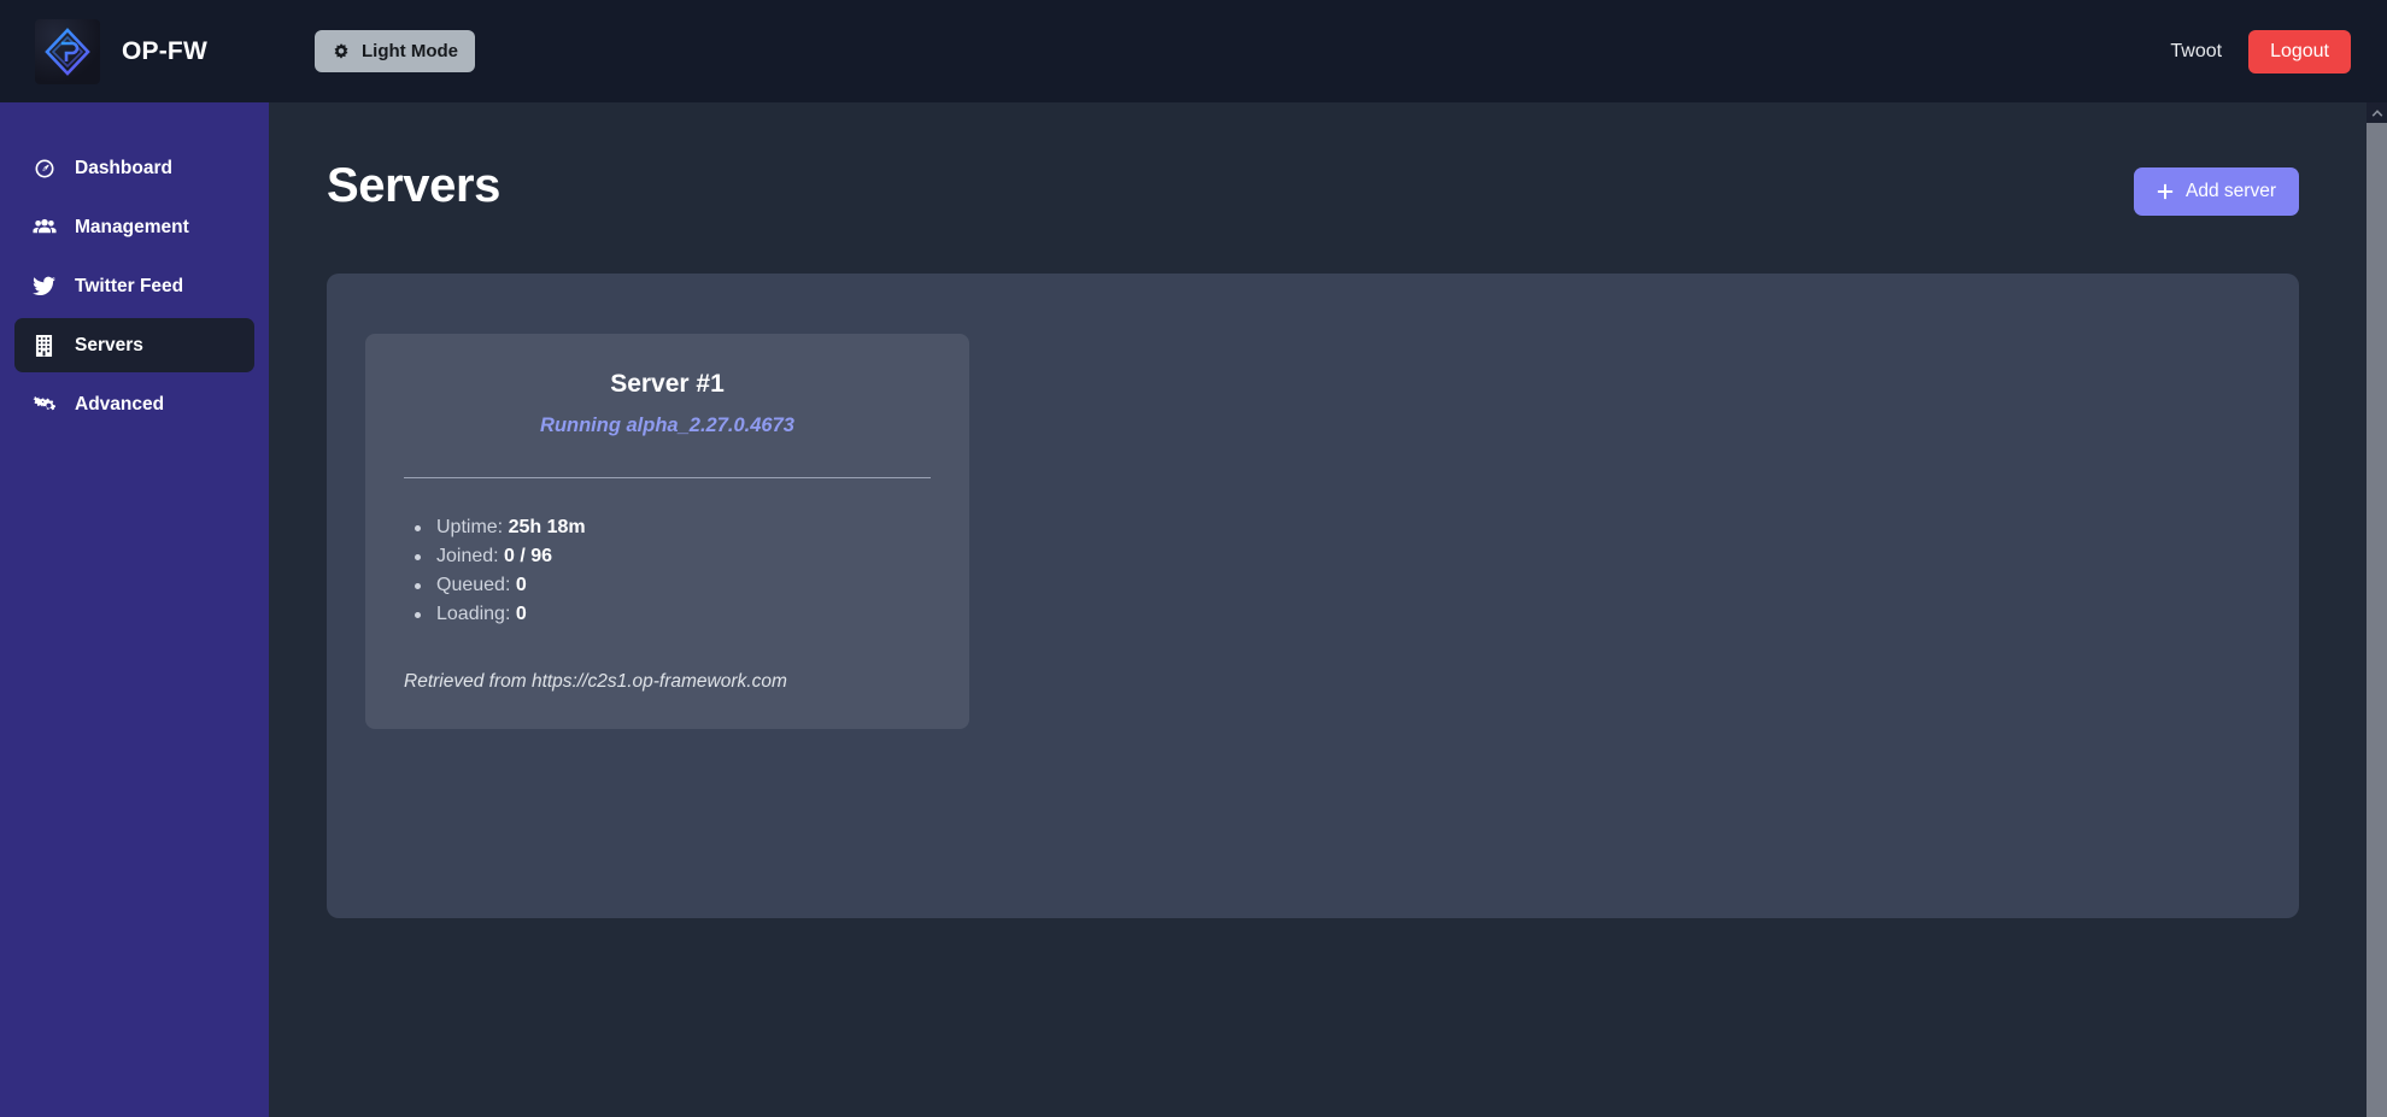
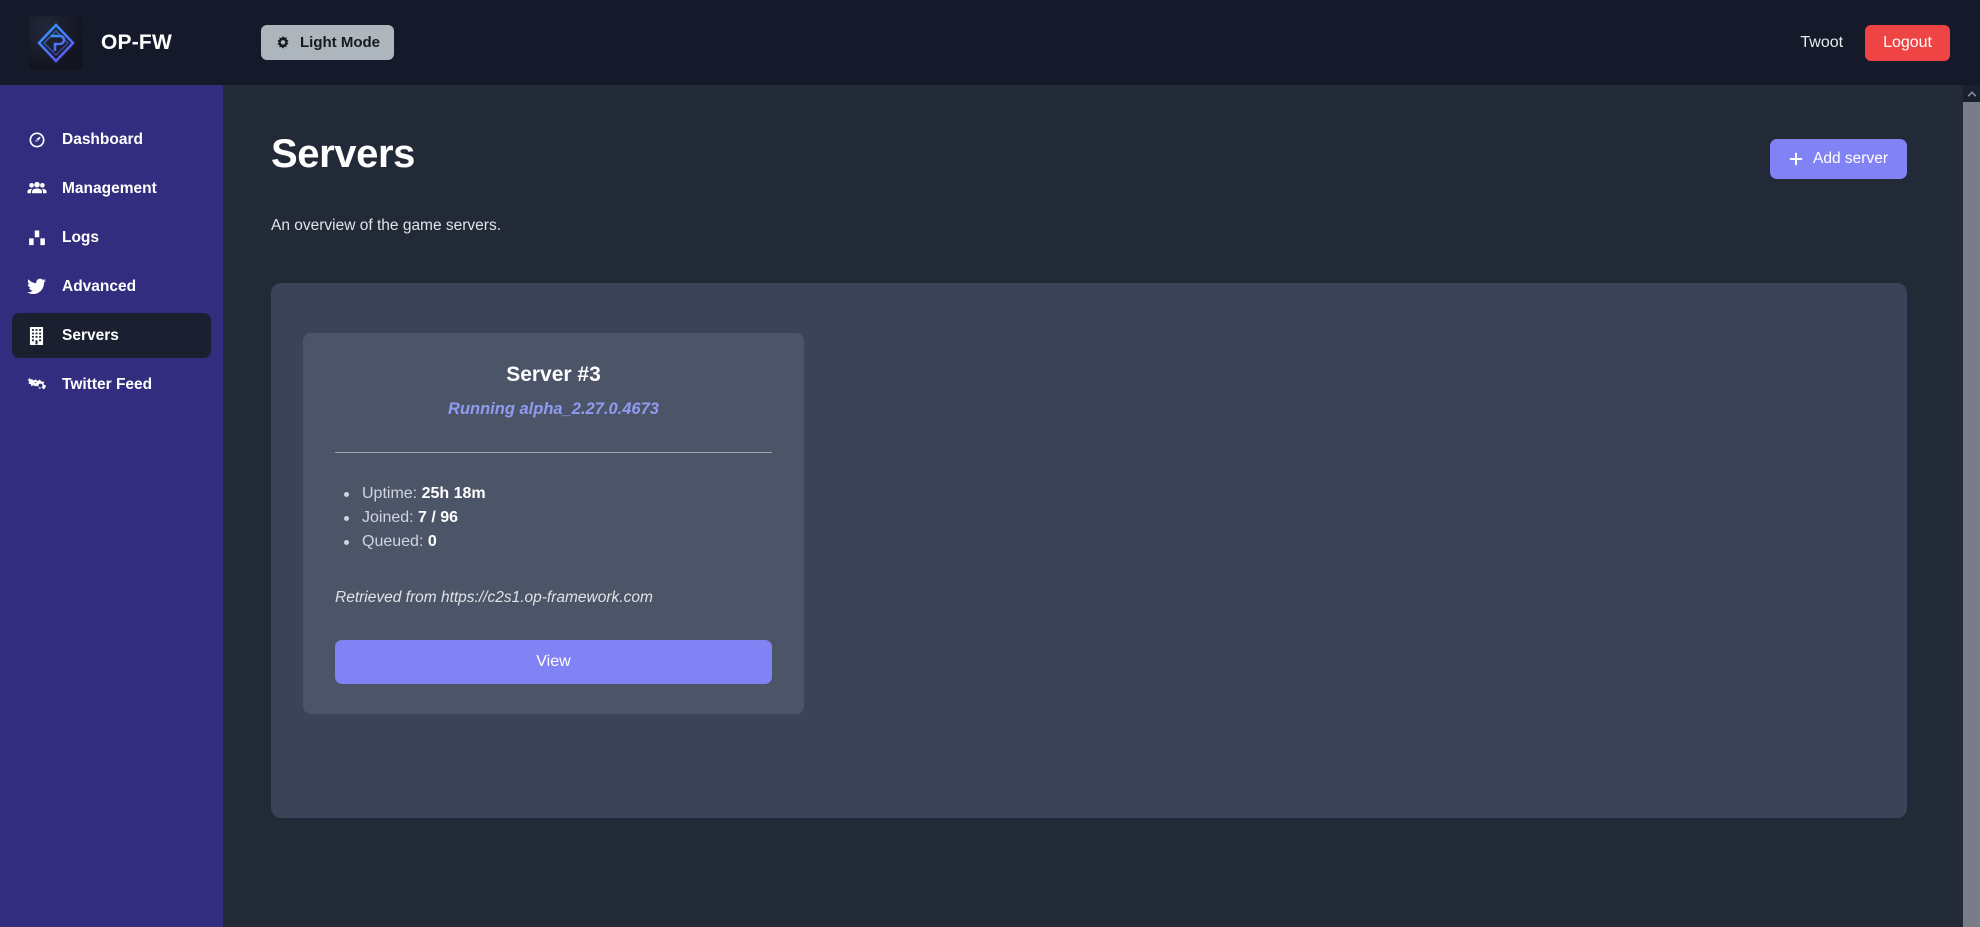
  OP-FW
  Light Mode
  Twoot
  Logout
  Dashboard
  Management
+ Logs
- Twitter Feed
+ Advanced
  Servers
- Advanced
+ Twitter Feed
  Servers
  Add server
+ An overview of the game servers.
- Server #1
+ Server #3
  Running alpha_2.27.0.4673
  Uptime: 25h 18m
- Joined: 0 / 96
+ Joined: 7 / 96
  Queued: 0
- Loading: 0
  Retrieved from https://c2s1.op-framework.com
+ View
